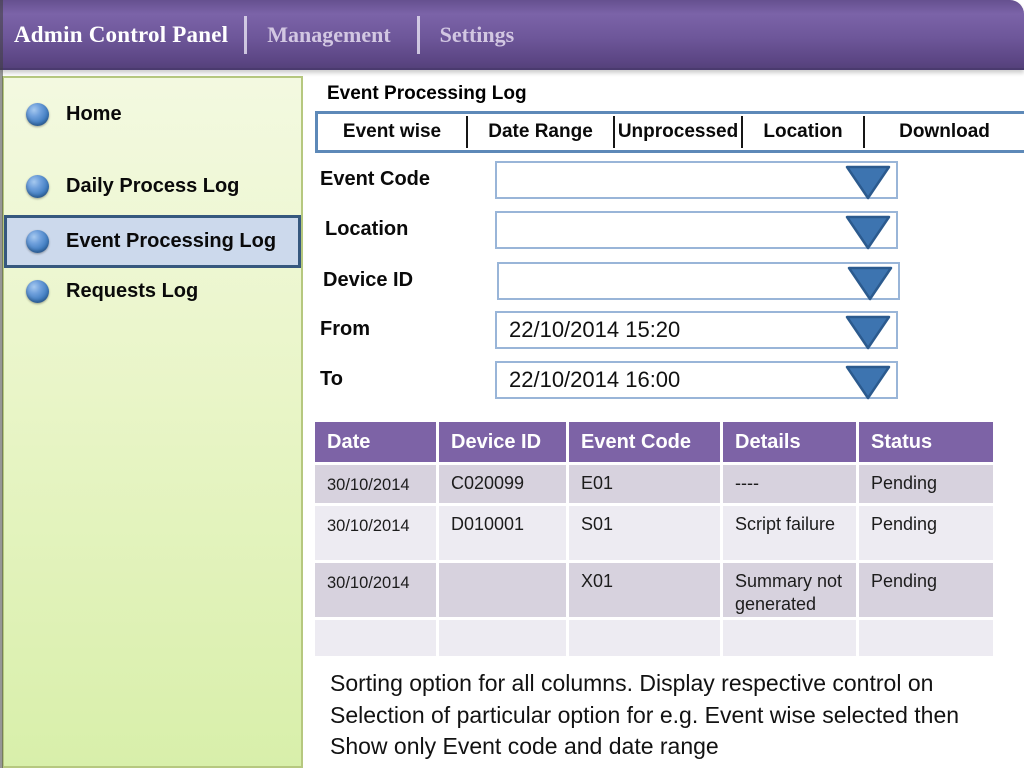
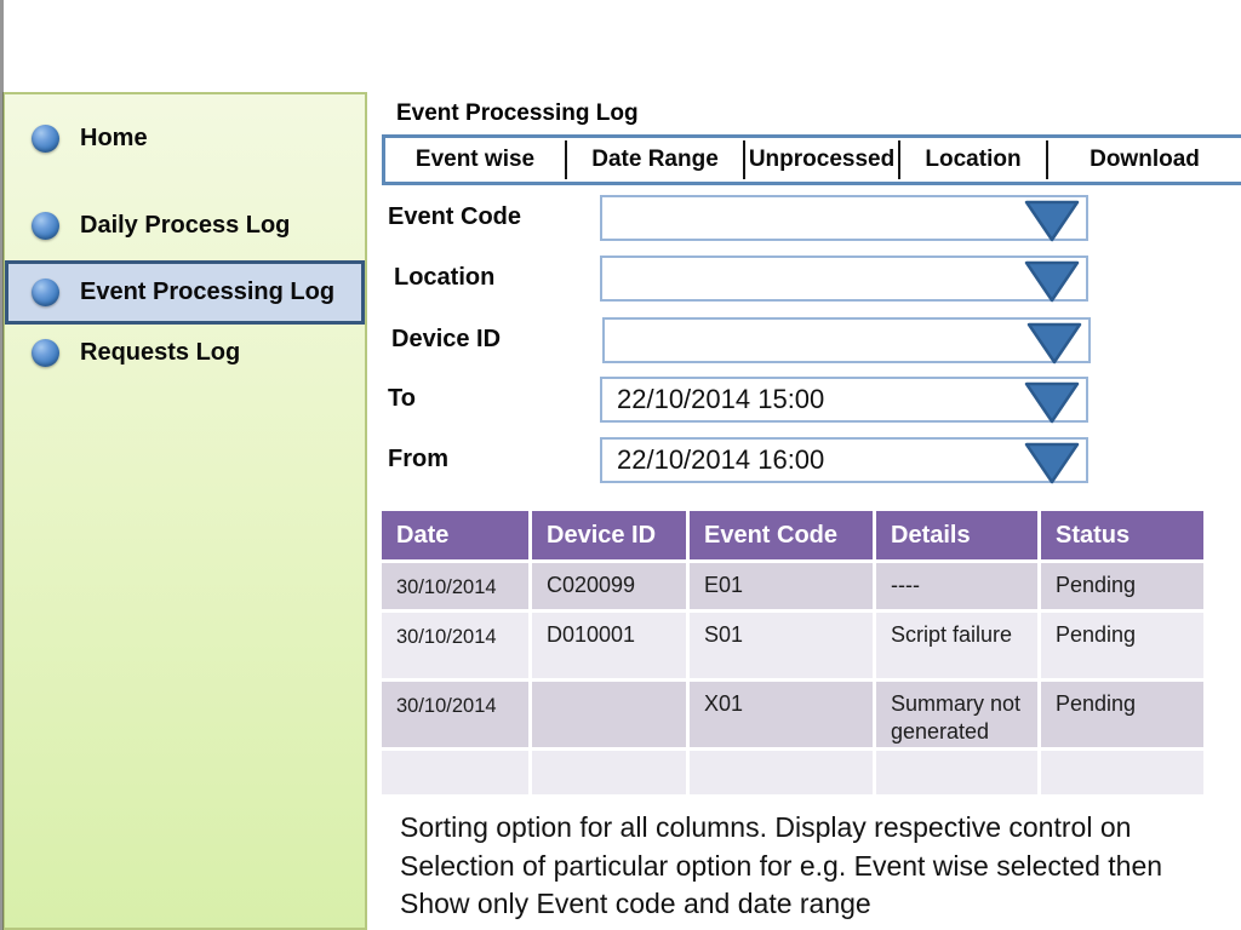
- Admin Control Panel
- Management
- Settings
  Home
  Daily Process Log
  Event Processing Log
  Requests Log
  Event Processing Log
  Event wise
  Date Range
  Unprocessed
  Location
  Download
  Event Code
  Location
  Device ID
- From
+ To
- 22/10/2014 15:20
+ 22/10/2014 15:00
- To
+ From
  22/10/2014 16:00
  Date
  Device ID
  Event Code
  Details
  Status
  30/10/2014
  C020099
  E01
  ----
  Pending
  30/10/2014
  D010001
  S01
  Script failure
  Pending
  30/10/2014
  X01
  Summary not generated
  Pending
  Sorting option for all columns. Display respective control on Selection of particular option for e.g. Event wise selected then Show only Event code and date range
